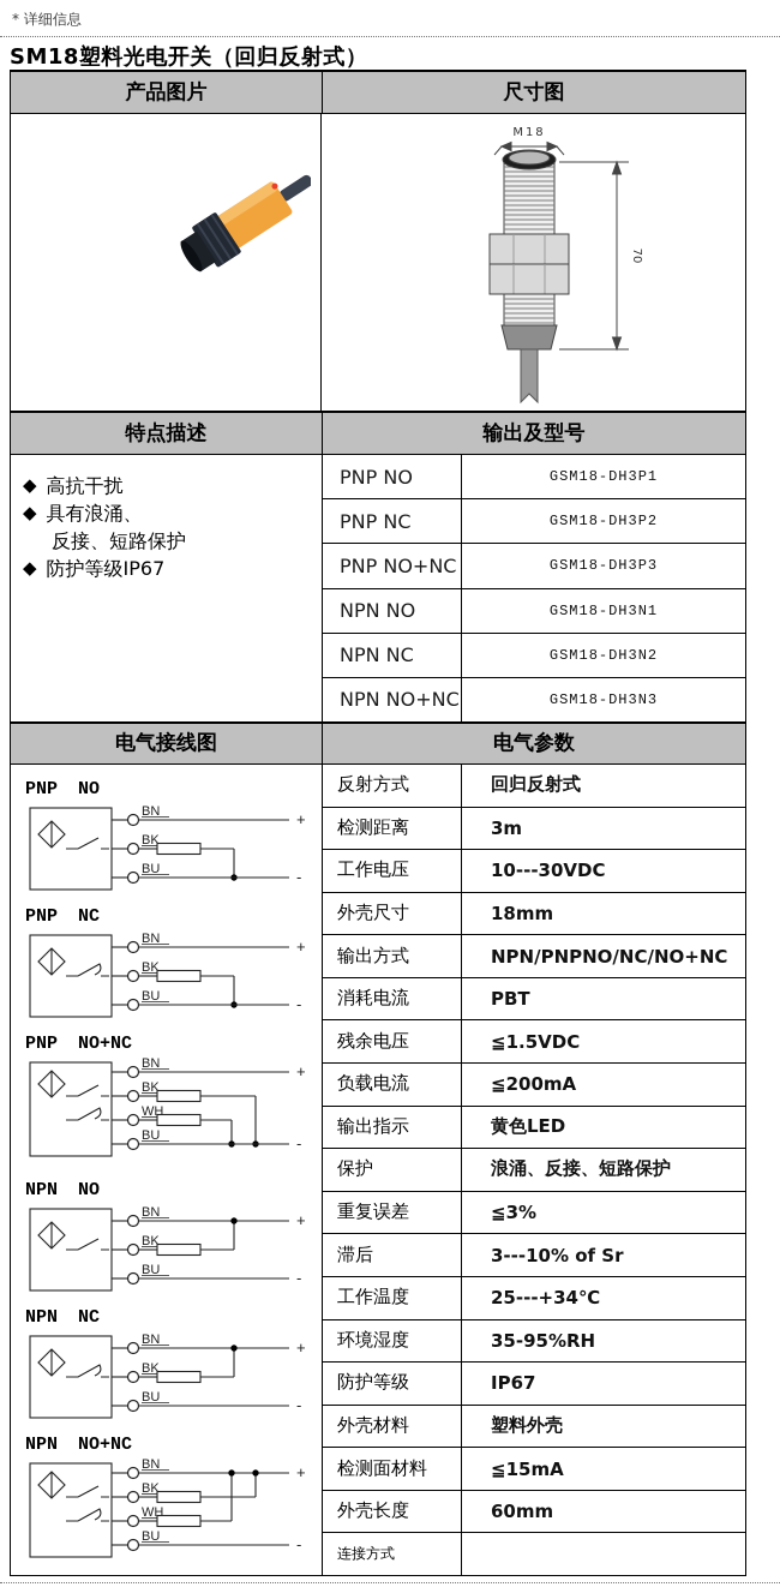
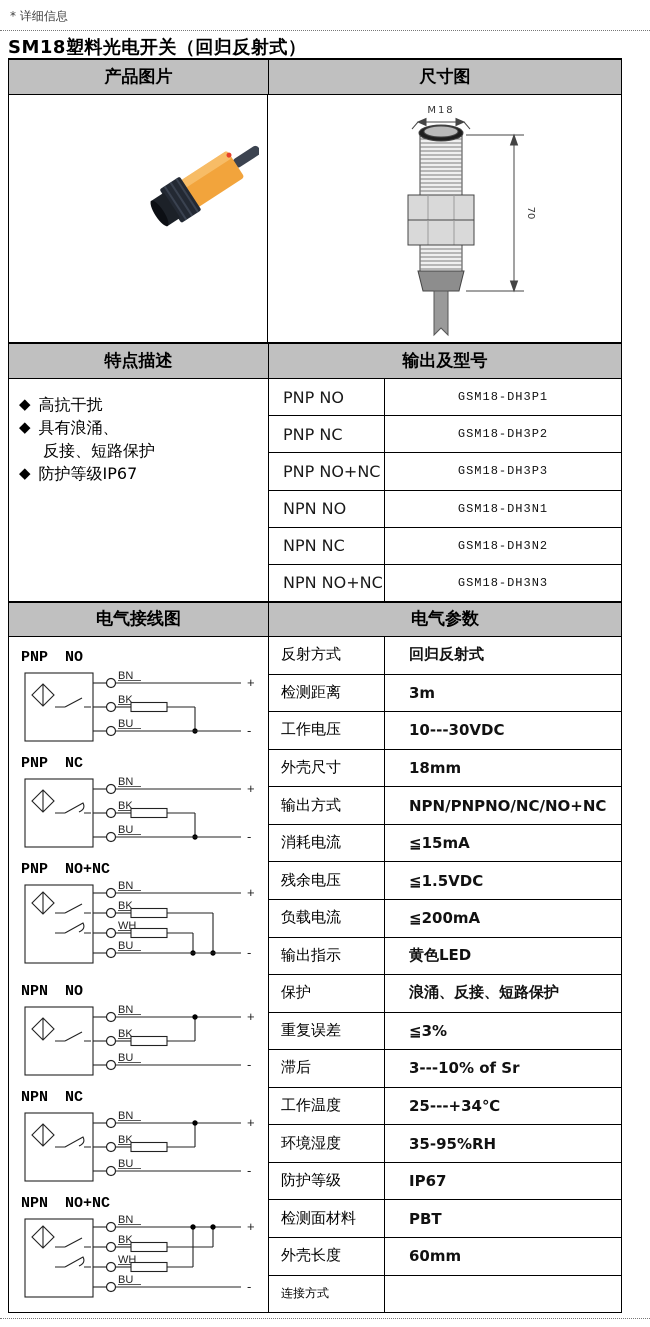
  * 详细信息
  SM18塑料光电开关（回归反射式）
  产品图片
  尺寸图
  M18
  特点描述
  输出及型号
  ◆
  高抗干扰
  ◆
  具有浪涌、
  反接、短路保护
  ◆
  防护等级IP67
  PNP NO
  GSM18-DH3P1
  PNP NC
  GSM18-DH3P2
  PNP NO+NC
  GSM18-DH3P3
  NPN NO
  GSM18-DH3N1
  NPN NC
  GSM18-DH3N2
  NPN NO+NC
  GSM18-DH3N3
  电气接线图
  电气参数
  PNP NO
  BN
  +
  BK
  BU
  -
  PNP NC
  BN
  +
  BK
  BU
  -
  PNP NO+NC
  BN
  +
  BK
  WH
  BU
  -
  NPN NO
  BN
  +
  BK
  BU
  -
  NPN NC
  BN
  +
  BK
  BU
  -
  NPN NO+NC
  BN
  +
  BK
  WH
  BU
  -
  反射方式
  回归反射式
  检测距离
  3m
  工作电压
  10---30VDC
  外壳尺寸
  18mm
  输出方式
  NPN/PNPNO/NC/NO+NC
  消耗电流
- PBT
+ ≦15mA
  残余电压
  ≦1.5VDC
  负载电流
  ≦200mA
  输出指示
  黄色LED
  保护
  浪涌、反接、短路保护
  重复误差
  ≦3%
  滞后
  3---10% of Sr
  工作温度
  25---+34℃
  环境湿度
  35-95%RH
  防护等级
  IP67
- 外壳材料
- 塑料外壳
  检测面材料
- ≦15mA
+ PBT
  外壳长度
  60mm
  连接方式
